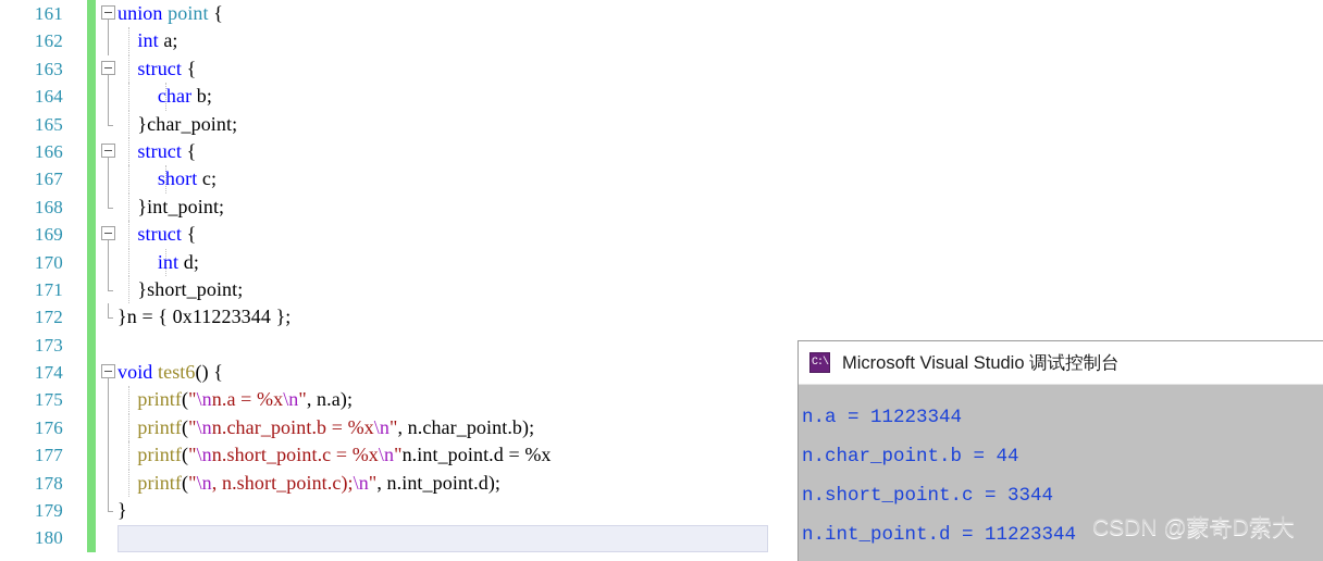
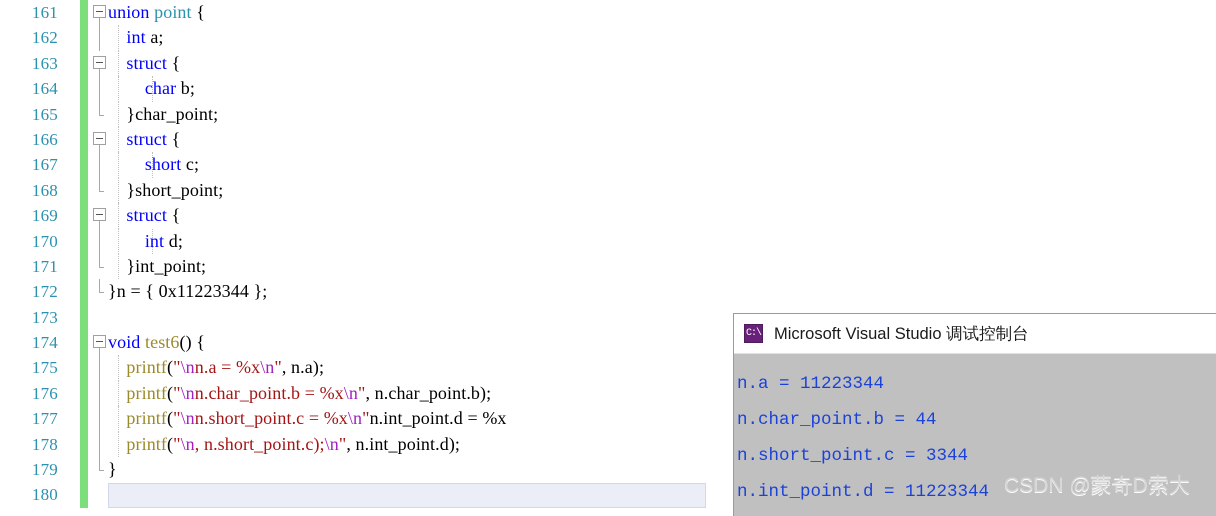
  161
  union point {
  162
  int a;
  163
  struct {
  164
  char b;
  165
  }char_point;
  166
  struct {
  167
  short c;
  168
- }int_point;
+ }short_point;
  169
  struct {
  170
  int d;
  171
- }short_point;
+ }int_point;
  172
  }n = { 0x11223344 };
  173
  174
  void test6() {
  175
  printf("\nn.a = %x\n", n.a);
  176
  printf("\nn.char_point.b = %x\n", n.char_point.b);
  177
  printf("\nn.short_point.c = %x\n"n.int_point.d = %x
  178
  printf("\n, n.short_point.c);\n", n.int_point.d);
  179
  }
  180
  C:\
  Microsoft Visual Studio 调试控制台
  n.a = 11223344
  n.char_point.b = 44
  n.short_point.c = 3344
  n.int_point.d = 11223344
  CSDN @蒙奇D索大
